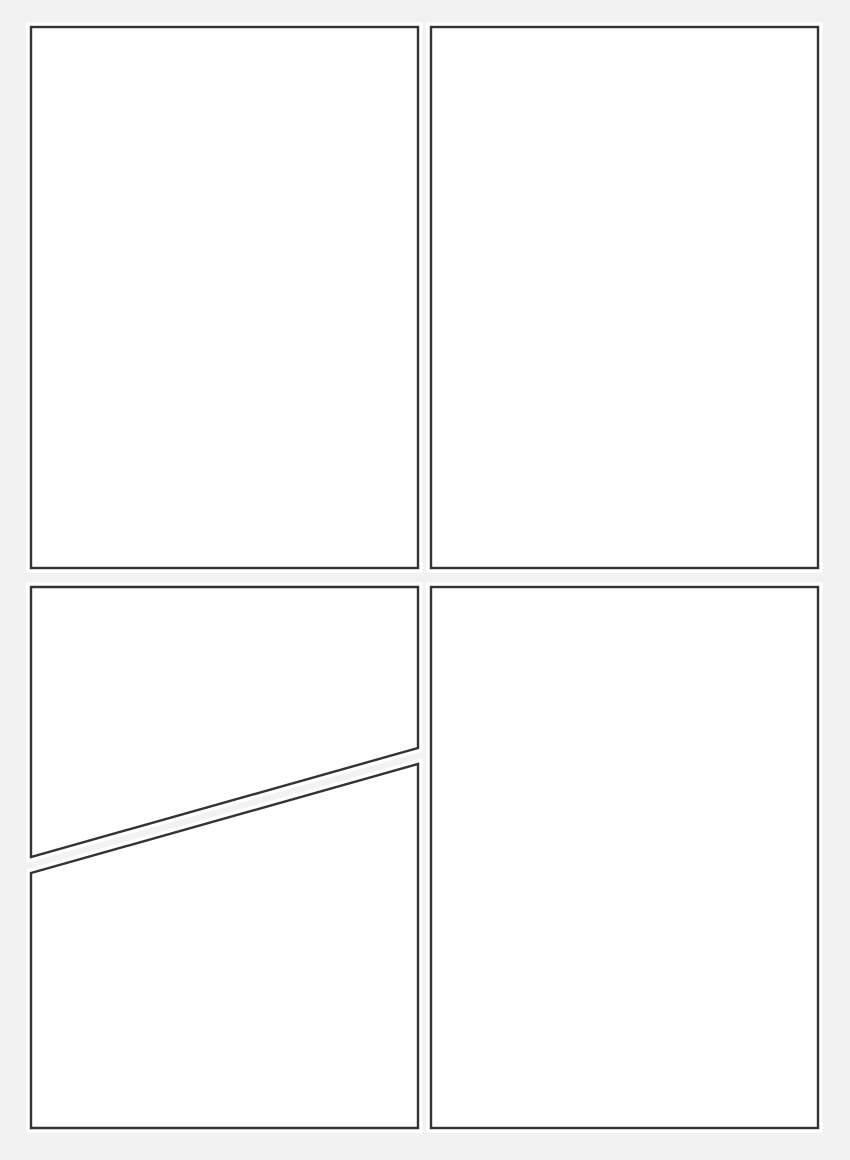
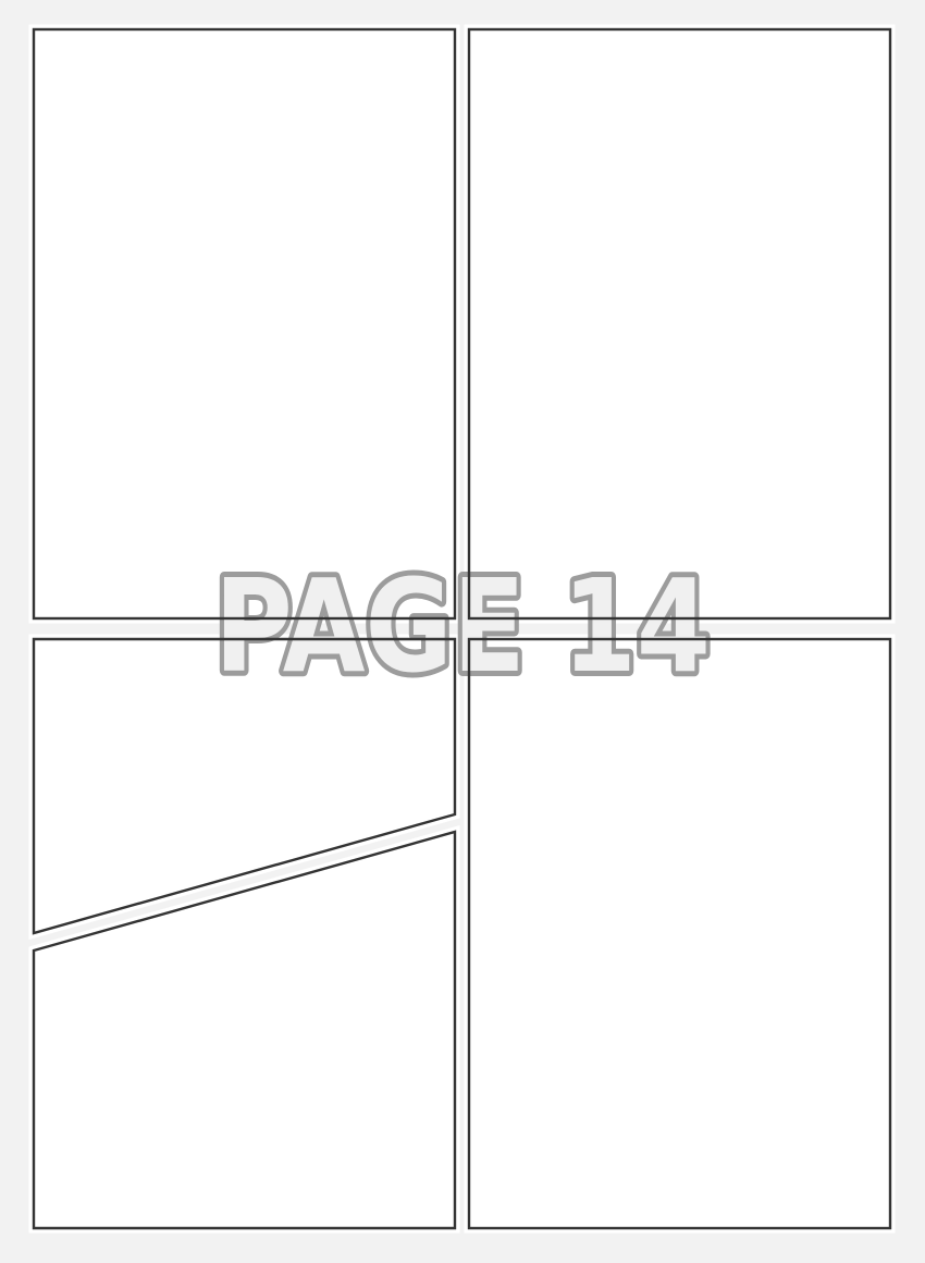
+ PAGE 14
